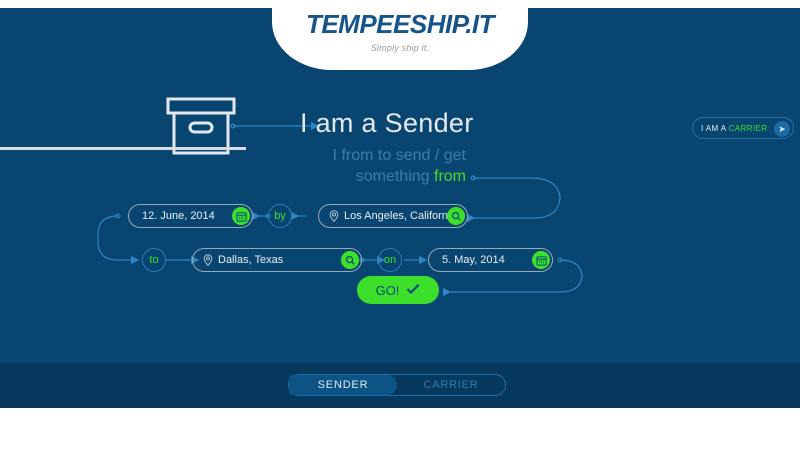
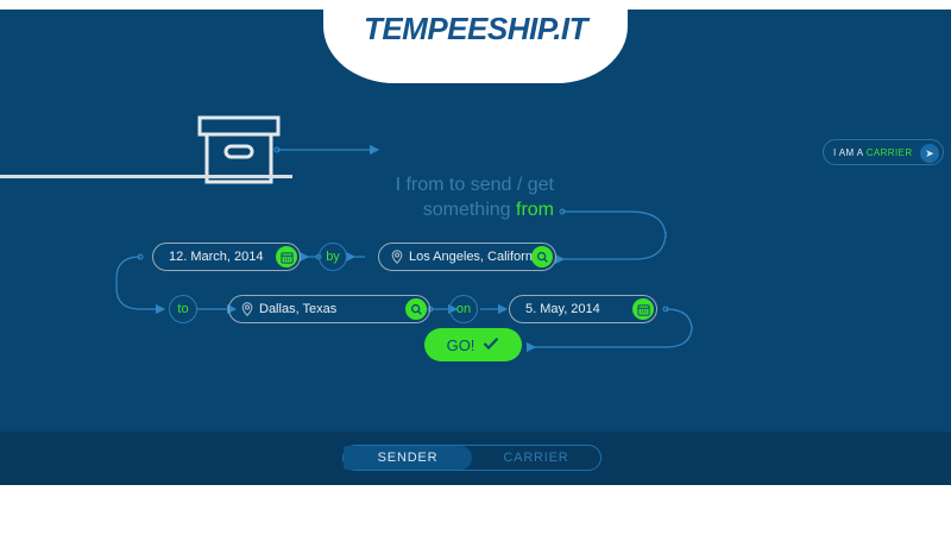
  TEMPEESHIP.IT
- Simply ship it.
- I am a Sender
  I from to send / get
  something from
  I AM A CARRIER
  ➤
- 12. June, 2014
+ 12. March, 2014
  by
  Los Angeles, Californ
  to
  Dallas, Texas
  on
  5. May, 2014
  GO!
  SENDER
  CARRIER
